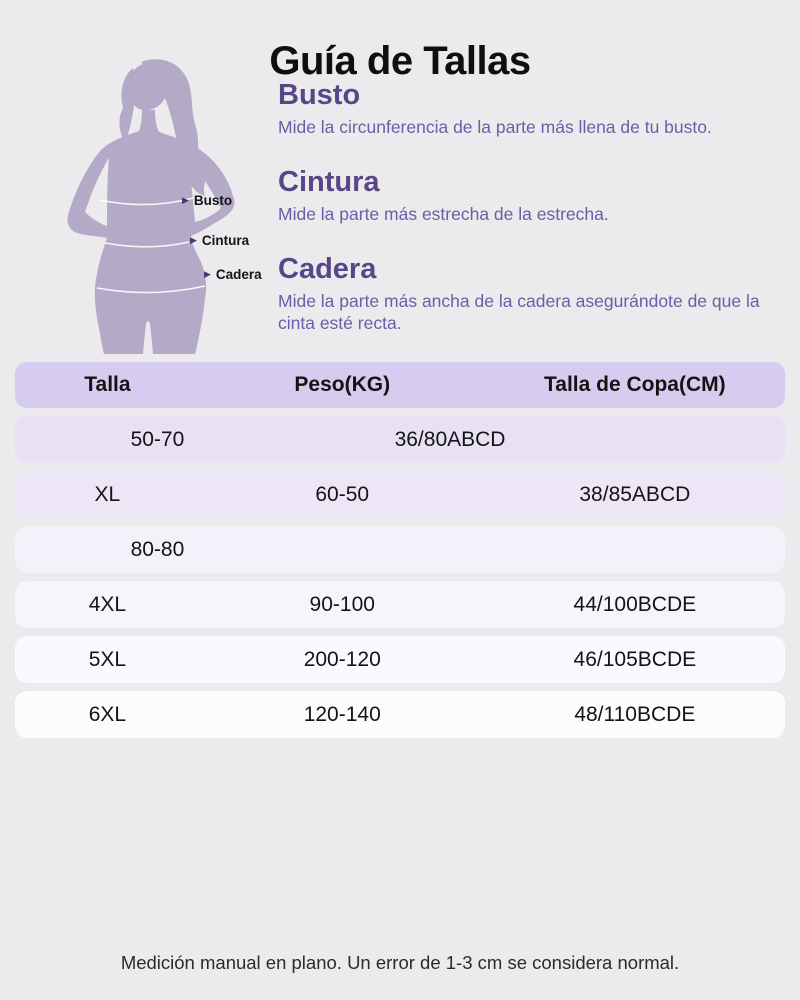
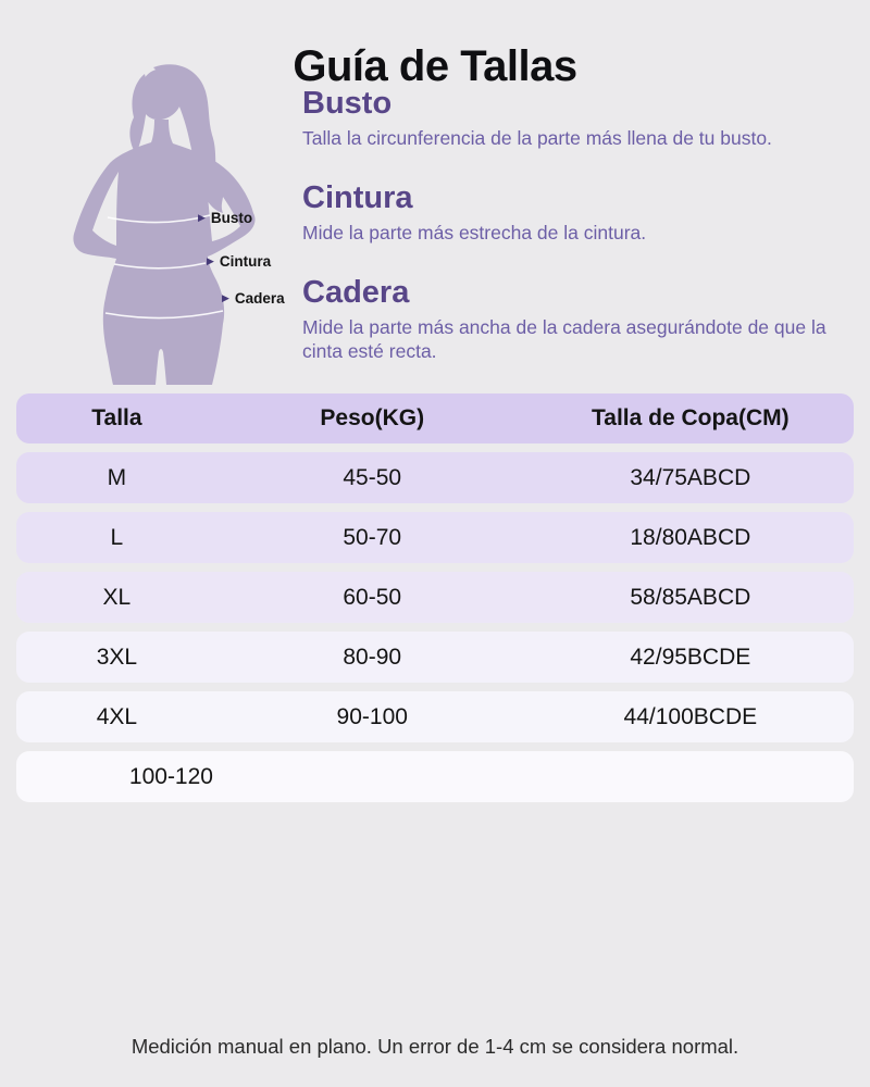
  Guía de Tallas
  ▶
  Busto
  ▶
  Cintura
  ▶
  Cadera
  Busto
- Mide la circunferencia de la parte más llena de tu busto.
+ Talla la circunferencia de la parte más llena de tu busto.
  Cintura
- Mide la parte más estrecha de la estrecha.
+ Mide la parte más estrecha de la cintura.
  Cadera
  Mide la parte más ancha de la cadera asegurándote de que la cinta esté recta.
  Talla
  Peso(KG)
  Talla de Copa(CM)
+ M
+ 45-50
+ 34/75ABCD
+ L
  50-70
- 36/80ABCD
+ 18/80ABCD
  XL
  60-50
- 38/85ABCD
+ 58/85ABCD
+ 3XL
- 80-80
+ 80-90
+ 42/95BCDE
  4XL
  90-100
  44/100BCDE
- 5XL
- 200-120
+ 100-120
- 46/105BCDE
- 6XL
- 120-140
- 48/110BCDE
- Medición manual en plano. Un error de 1-3 cm se considera normal.
+ Medición manual en plano. Un error de 1-4 cm se considera normal.
